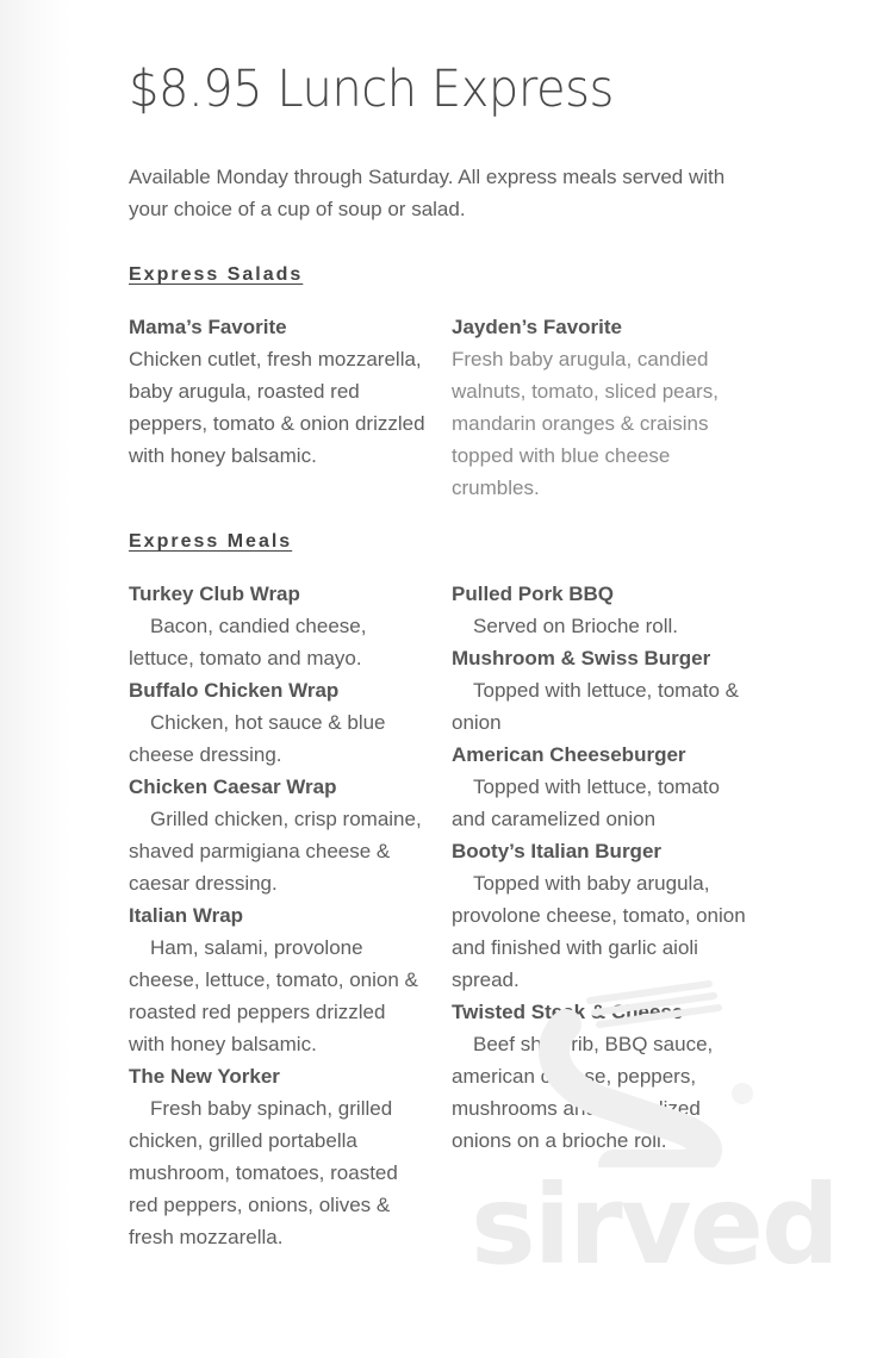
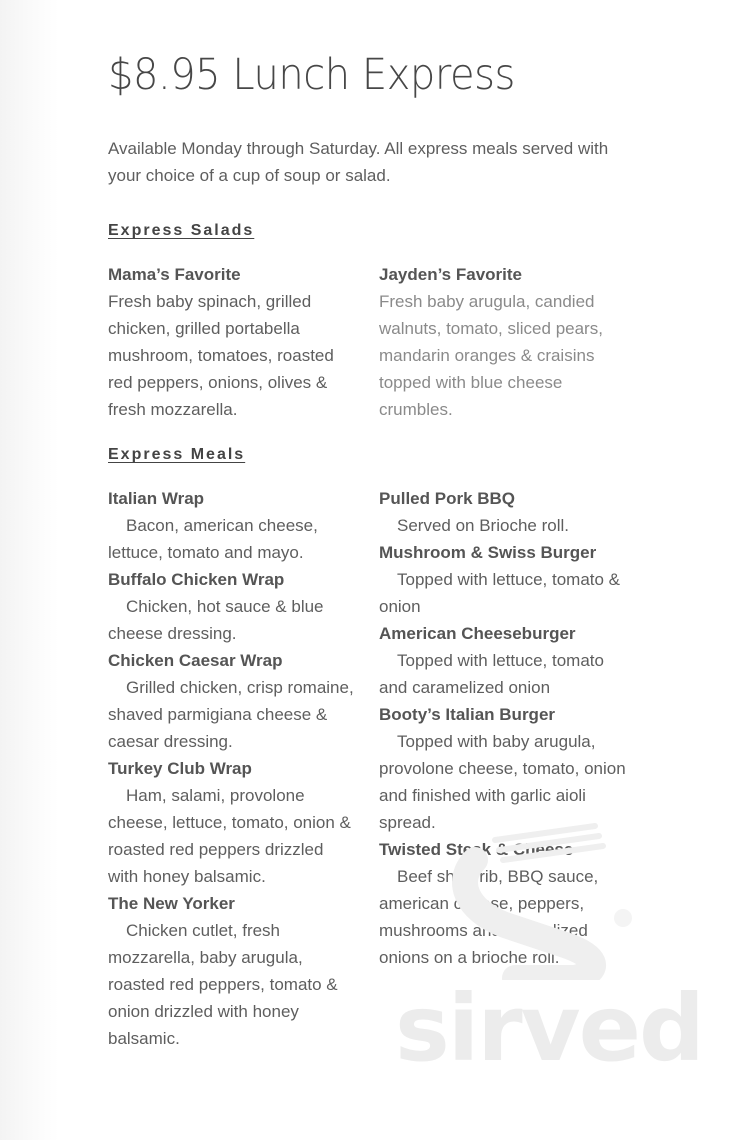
  $8.95 Lunch Express
  Available Monday through Saturday. All express meals served with your choice of a cup of soup or salad.
  Express Salads
  Mama’s Favorite
- Chicken cutlet, fresh mozzarella, baby arugula, roasted red peppers, tomato & onion drizzled with honey balsamic.
+ Fresh baby spinach, grilled chicken, grilled portabella mushroom, tomatoes, roasted red peppers, onions, olives & fresh mozzarella.
  Jayden’s Favorite
  Fresh baby arugula, candied walnuts, tomato, sliced pears, mandarin oranges & craisins topped with blue cheese crumbles.
  Express Meals
- Turkey Club Wrap
+ Italian Wrap
- Bacon, candied cheese, lettuce, tomato and mayo.
+ Bacon, american cheese, lettuce, tomato and mayo.
  Buffalo Chicken Wrap
  Chicken, hot sauce & blue cheese dressing.
  Chicken Caesar Wrap
  Grilled chicken, crisp romaine, shaved parmigiana cheese & caesar dressing.
- Italian Wrap
+ Turkey Club Wrap
  Ham, salami, provolone cheese, lettuce, tomato, onion & roasted red peppers drizzled with honey balsamic.
  The New Yorker
- Fresh baby spinach, grilled chicken, grilled portabella mushroom, tomatoes, roasted red peppers, onions, olives & fresh mozzarella.
+ Chicken cutlet, fresh mozzarella, baby arugula, roasted red peppers, tomato & onion drizzled with honey balsamic.
  Pulled Pork BBQ
  Served on Brioche roll.
  Mushroom & Swiss Burger
  Topped with lettuce, tomato & onion
  American Cheeseburger
  Topped with lettuce, tomato and caramelized onion
  Booty’s Italian Burger
  Topped with baby arugula, provolone cheese, tomato, onion and finished with garlic aioli spread.
  Beef sh rib, BBQ sauce, americanse, peppers, mushrooms azed onions on a brioche roll.
